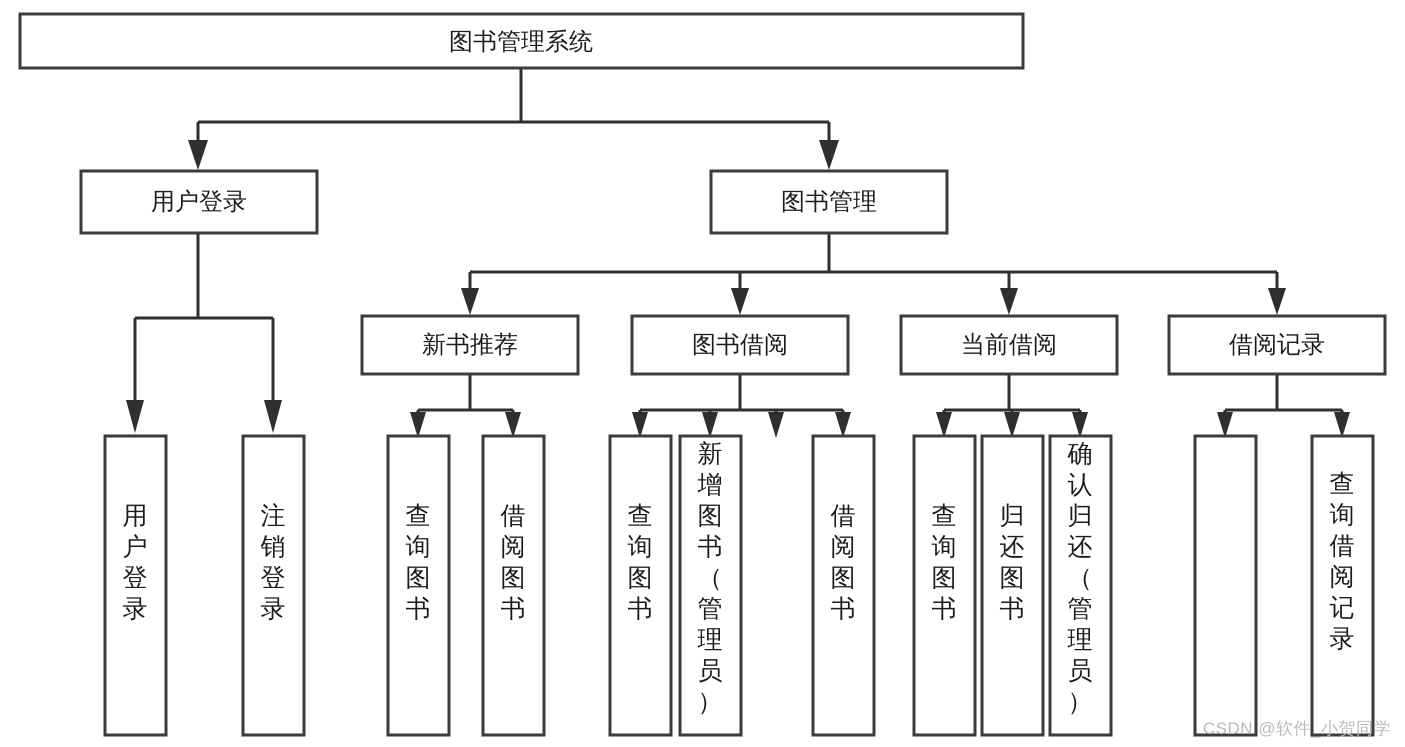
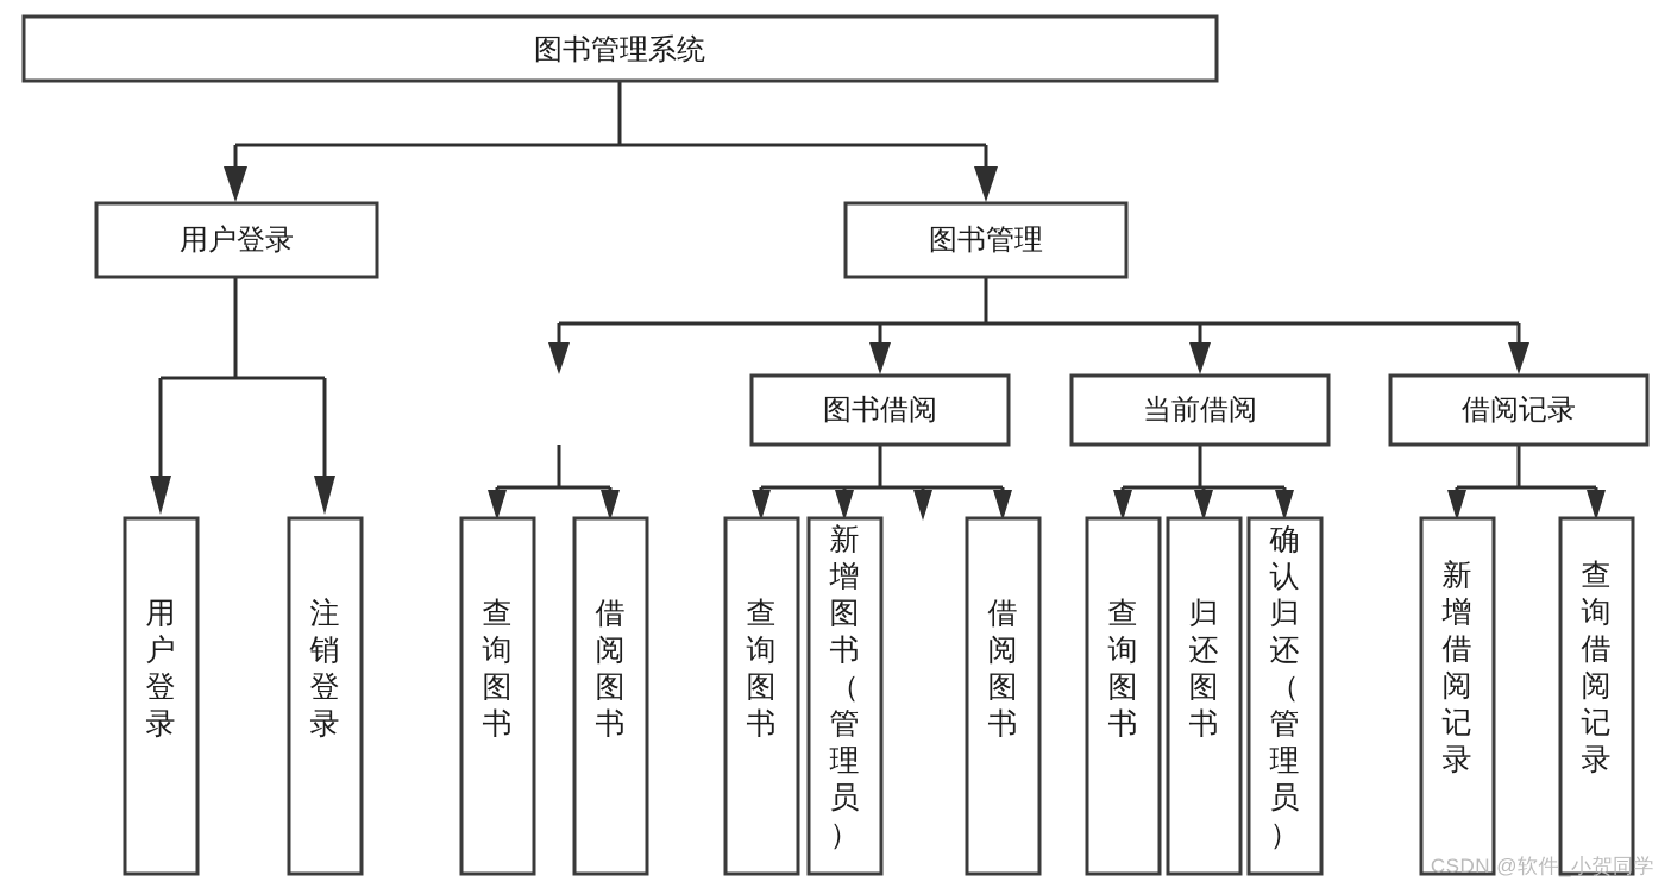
  图书管理系统
  用户登录
  图书管理
- 新书推荐
  图书借阅
  当前借阅
  借阅记录
  用户登录
  注销登录
  查询图书
  借阅图书
  查询图书
  新增图书（管理员）
  借阅图书
  查询图书
  归还图书
  确认归还（管理员）
+ 新增借阅记录
  查询借阅记录
  CSDN @软件_小贺同学
